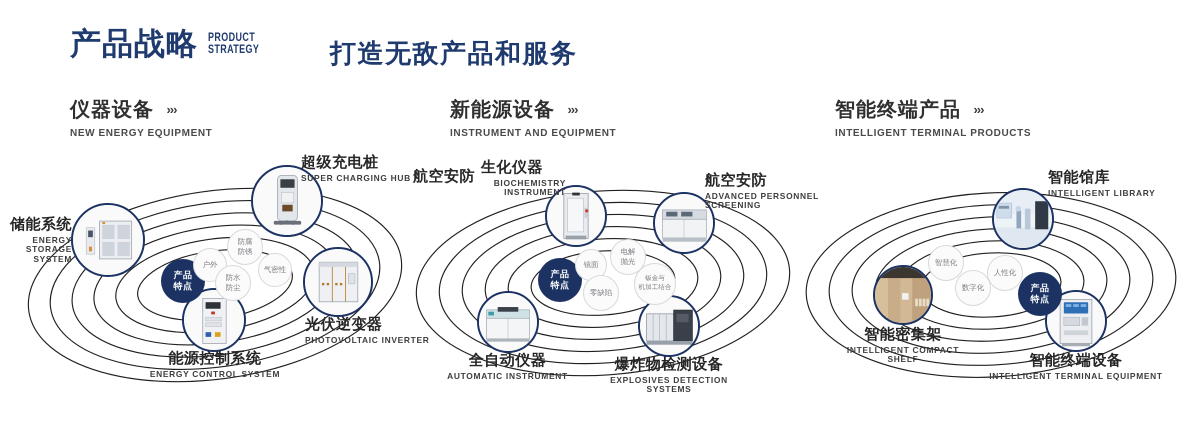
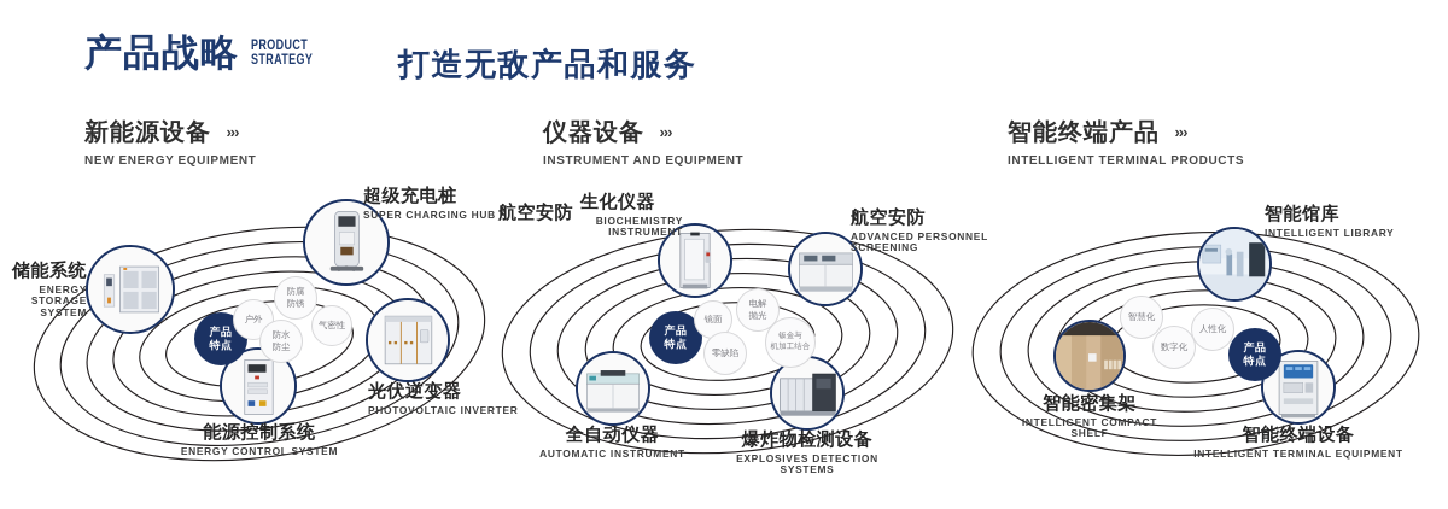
  产品战略
  PRODUCT
  STRATEGY
  打造无敌产品和服务
- 仪器设备 ›››
+ 新能源设备 ›››
  NEW ENERGY EQUIPMENT
- 新能源设备 ›››
+ 仪器设备 ›››
  INSTRUMENT AND EQUIPMENT
  智能终端产品 ›››
  INTELLIGENT TERMINAL PRODUCTS
  储能系统
  ENERGY STORAGE SYSTEM
  超级充电桩
  SUPER CHARGING HUB
  光伏逆变器
  PHOTOVOLTAIC INVERTER
  能源控制系统
  ENERGY CONTROL SYSTEM
  产品
  特点
  户外
  防腐
  防锈
  防水
  防尘
  气密性
  航空安防
  生化仪器
  BIOCHEMISTRY INSTRUMENT
  航空安防
  ADVANCED PERSONNEL SCREENING
  爆炸物检测设备
  EXPLOSIVES DETECTION SYSTEMS
  全自动仪器
  AUTOMATIC INSTRUMENT
  产品
  特点
  镜面
  电解
  抛光
  零缺陷
  智能馆库
  INTELLIGENT LIBRARY
  智能密集架
  INTELLIGENT COMPACT SHELF
  智能终端设备
  INTELLIGENT TERMINAL EQUIPMENT
  产品
  特点
  智慧化
  数字化
  人性化
